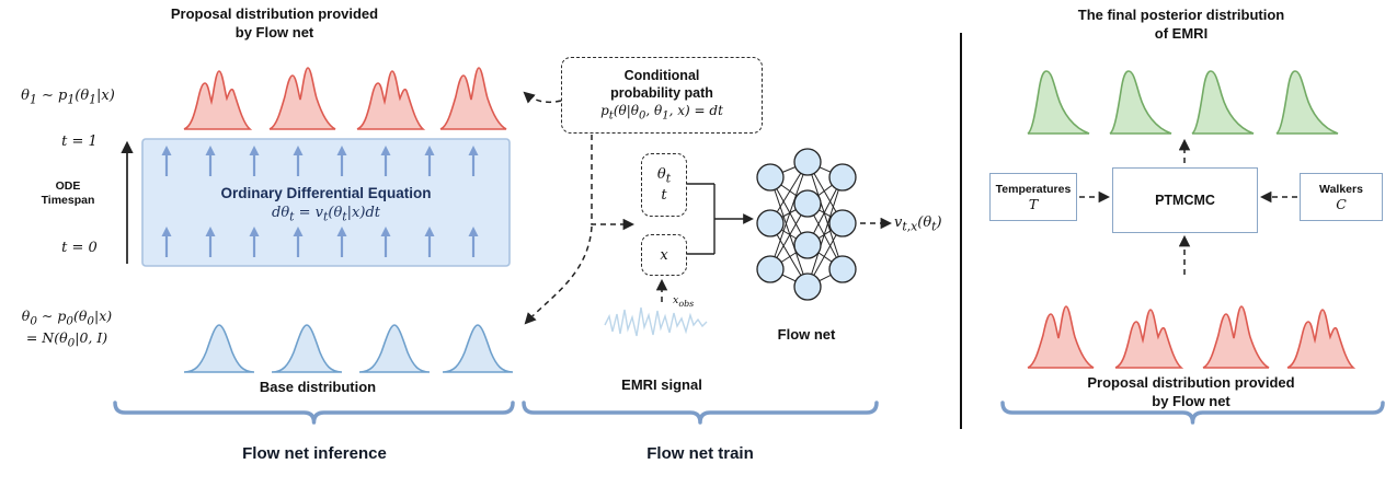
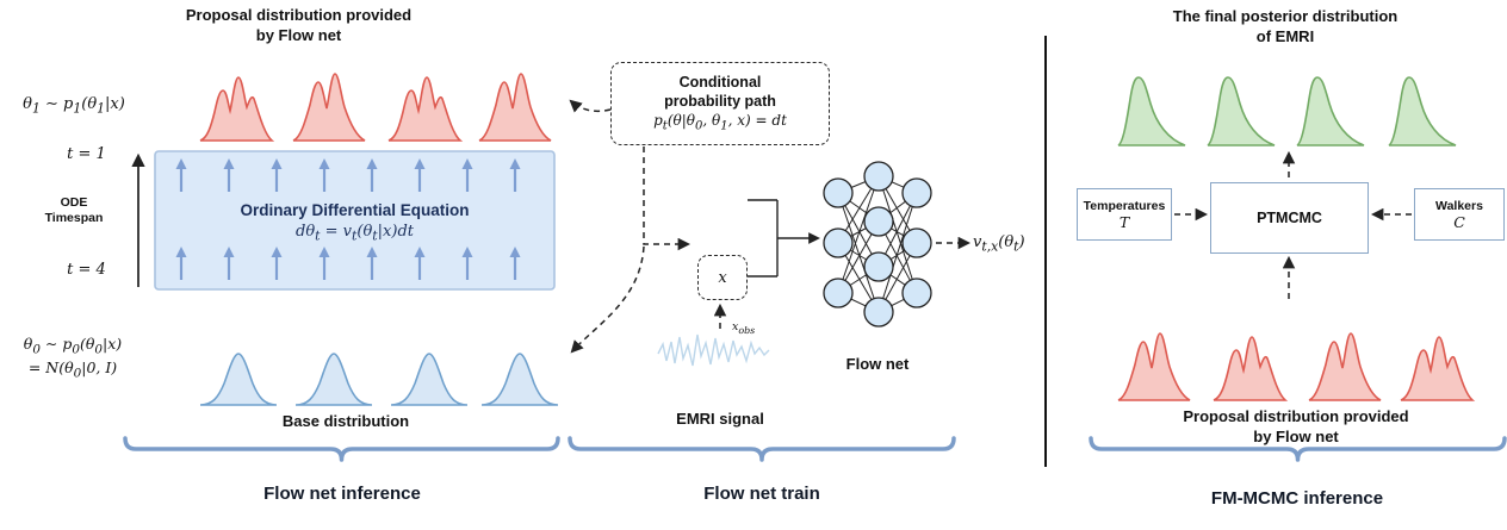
  Proposal distribution provided
  by Flow net
  θ1 ∼ p1(θ1|x)
  t = 1
  ODE
  Timespan
- t = 0
+ t = 4
  θ0 ∼ p0(θ0|x)
  = N(θ0|0, I)
  Ordinary Differential Equation
  dθt = vt(θt|x)dt
  Base distribution
  Conditional
  probability path
  pt(θ|θ0, θ1, x) = dt
- θt
- t
  x
  xobs
  EMRI signal
  Flow net
  vt,x(θt)
  The final posterior distribution
  of EMRI
  Temperatures
  T
  PTMCMC
  Walkers
  C
  Proposal distribution provided
  by Flow net
  Flow net inference
  Flow net train
+ FM-MCMC inference
